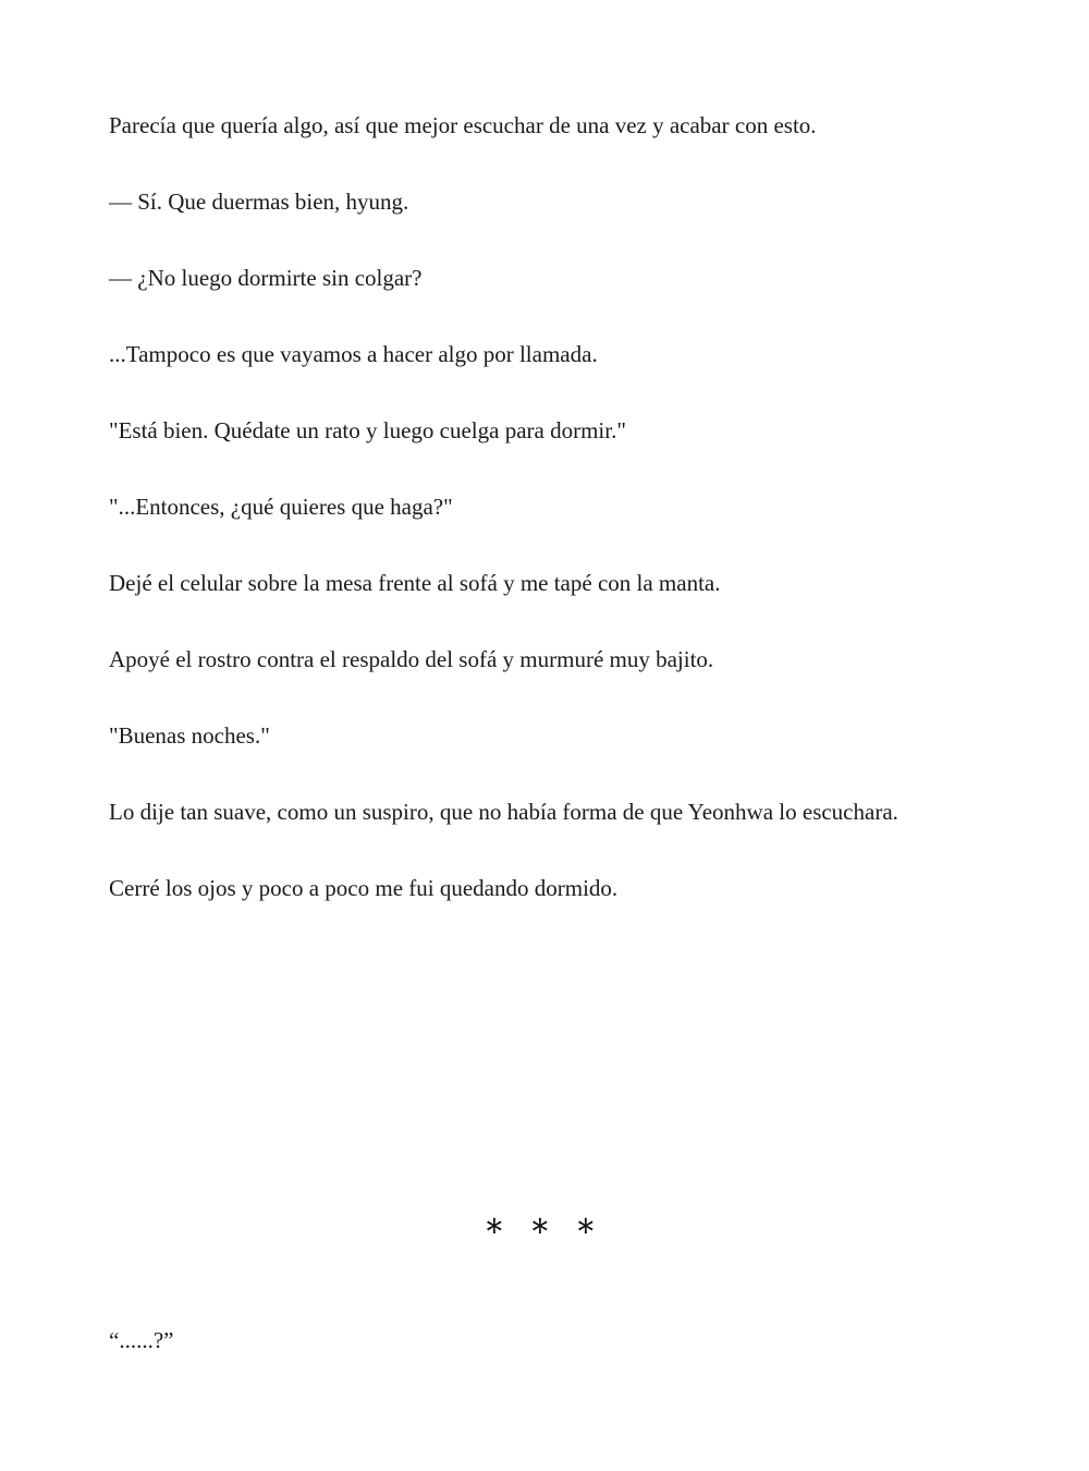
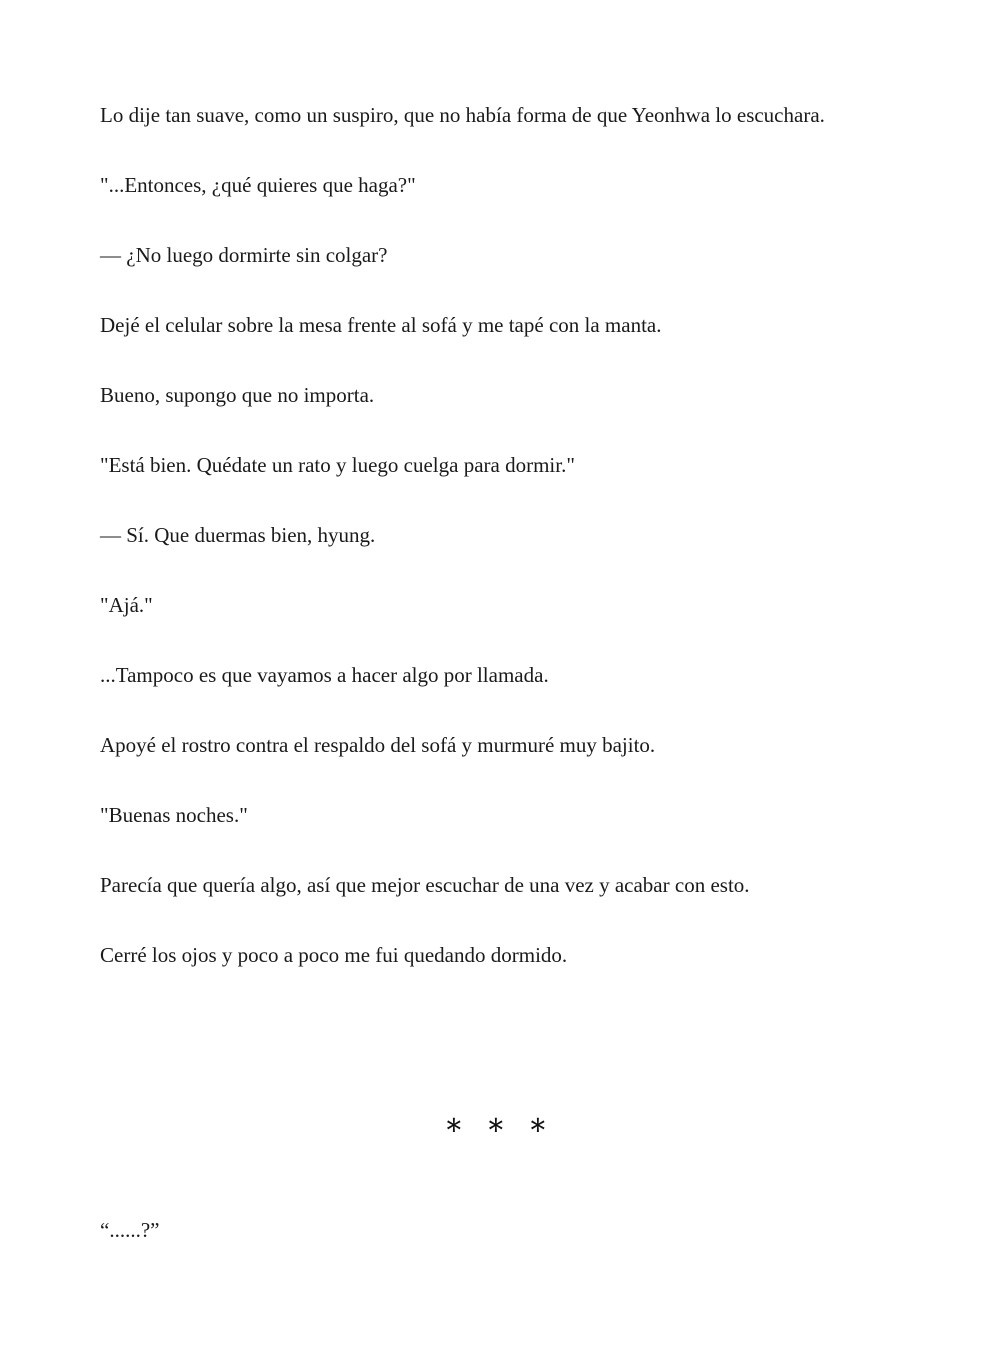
- Parecía que quería algo, así que mejor escuchar de una vez y acabar con esto.
+ Lo dije tan suave, como un suspiro, que no había forma de que Yeonhwa lo escuchara.
- — Sí. Que duermas bien, hyung.
+ "...Entonces, ¿qué quieres que haga?"
  — ¿No luego dormirte sin colgar?
- ...Tampoco es que vayamos a hacer algo por llamada.
+ Dejé el celular sobre la mesa frente al sofá y me tapé con la manta.
+ Bueno, supongo que no importa.
  "Está bien. Quédate un rato y luego cuelga para dormir."
- "...Entonces, ¿qué quieres que haga?"
+ — Sí. Que duermas bien, hyung.
+ "Ajá."
- Dejé el celular sobre la mesa frente al sofá y me tapé con la manta.
+ ...Tampoco es que vayamos a hacer algo por llamada.
  Apoyé el rostro contra el respaldo del sofá y murmuré muy bajito.
  "Buenas noches."
- Lo dije tan suave, como un suspiro, que no había forma de que Yeonhwa lo escuchara.
+ Parecía que quería algo, así que mejor escuchar de una vez y acabar con esto.
  Cerré los ojos y poco a poco me fui quedando dormido.
  ＊＊＊
  “......?”
